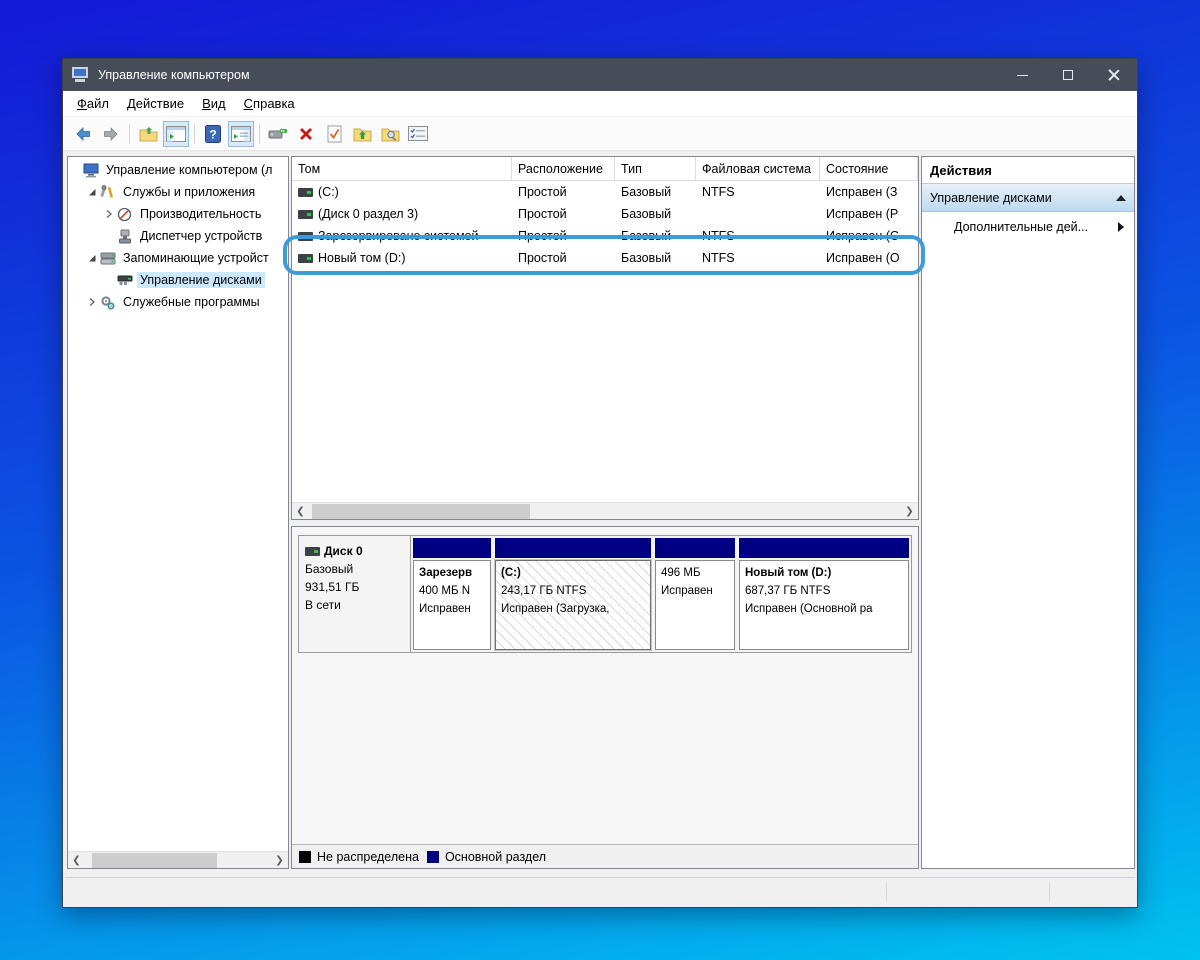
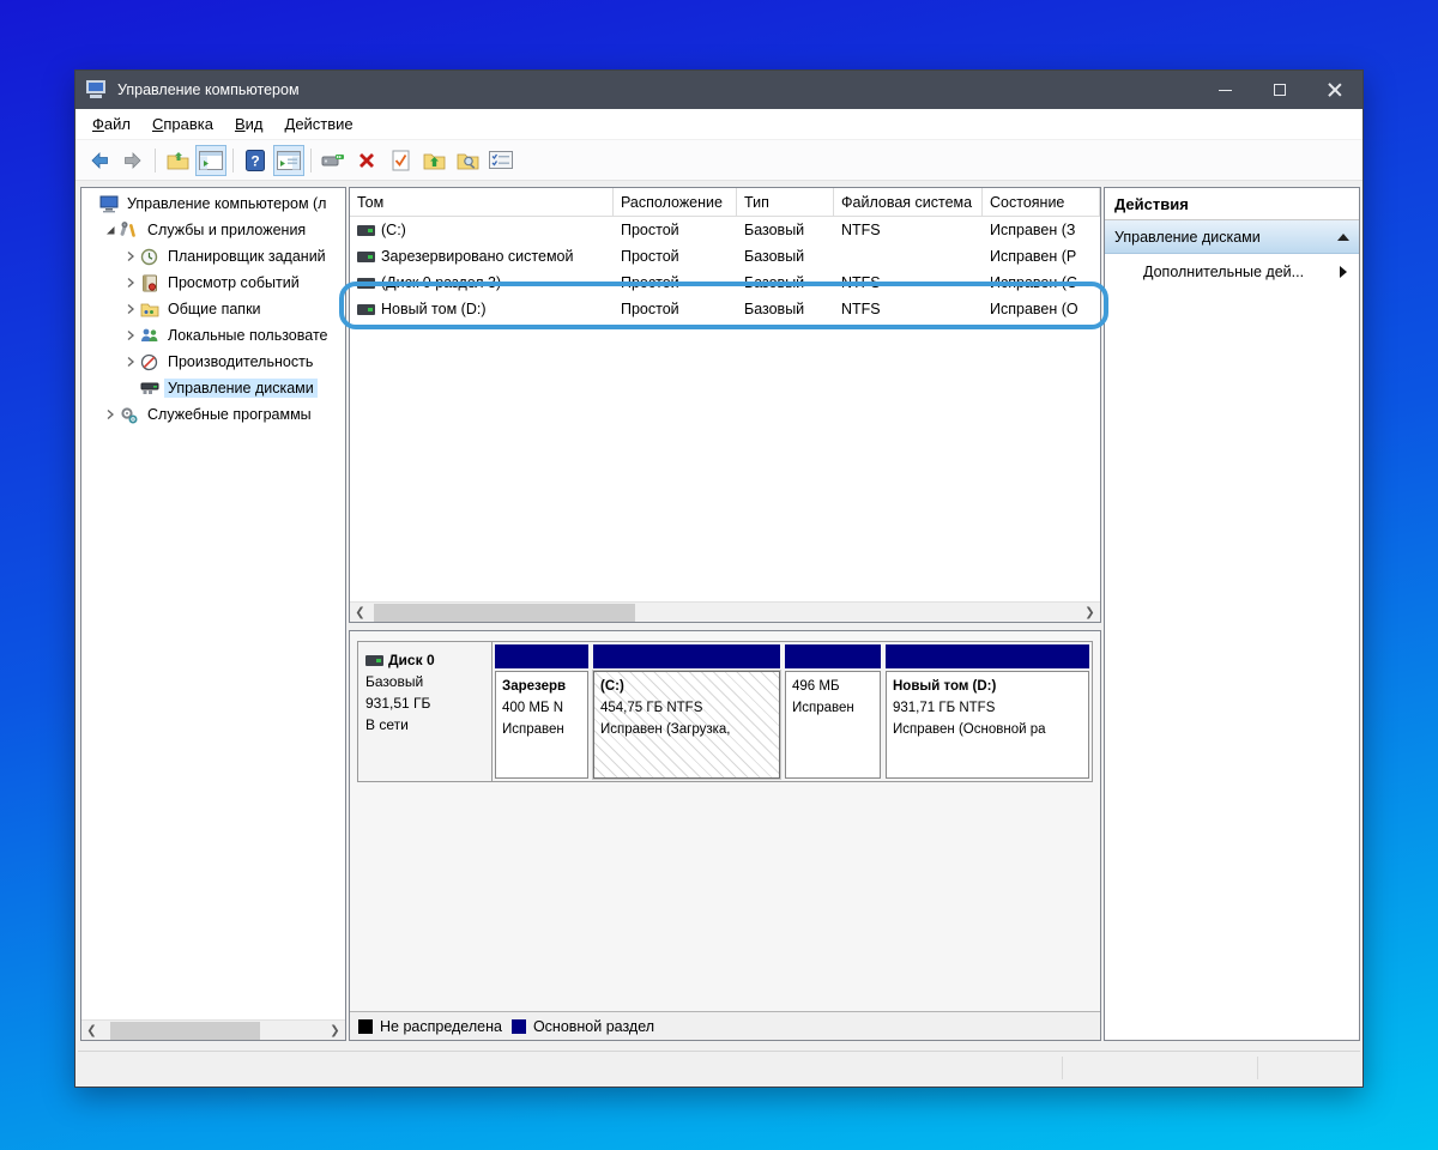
  Управление компьютером
  Файл
- Действие
+ Справка
  Вид
- Справка
+ Действие
  ?
  Управление компьютером (л
  Службы и приложения
+ Планировщик заданий
+ Просмотр событий
+ Общие папки
+ Локальные пользовате
  Производительность
- Диспетчер устройств
- Запоминающие устройст
  Управление дисками
  Служебные программы
  ❮
  ❯
  Том
  Расположение
  Тип
  Файловая система
  Состояние
  (C:)
  Простой
  Базовый
  NTFS
  Исправен (З
- (Диск 0 раздел 3)
+ Зарезервировано системой
  Простой
  Базовый
  Исправен (Р
- Зарезервировано системой
+ (Диск 0 раздел 3)
  Простой
  Базовый
  NTFS
  Исправен (С
  Новый том (D:)
  Простой
  Базовый
  NTFS
  Исправен (О
  ❮
  ❯
  Диск 0
  Базовый
  931,51 ГБ
  В сети
  Зарезерв
  400 МБ N
  Исправен
  (C:)
- 243,17 ГБ NTFS
+ 454,75 ГБ NTFS
  Исправен (Загрузка,
  496 МБ
  Исправен
  Новый том (D:)
- 687,37 ГБ NTFS
+ 931,71 ГБ NTFS
  Исправен (Основной ра
  Не распределена
  Основной раздел
  Действия
  Управление дисками
  Дополнительные дей...
